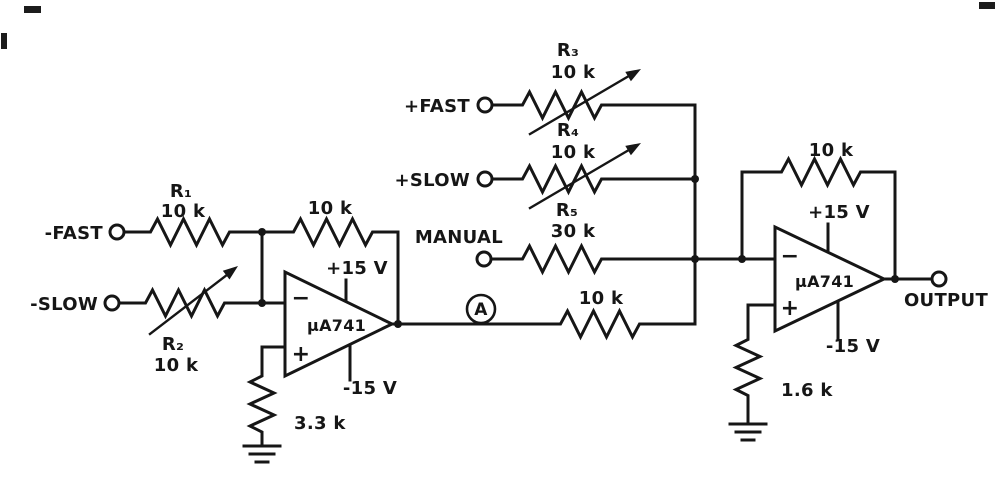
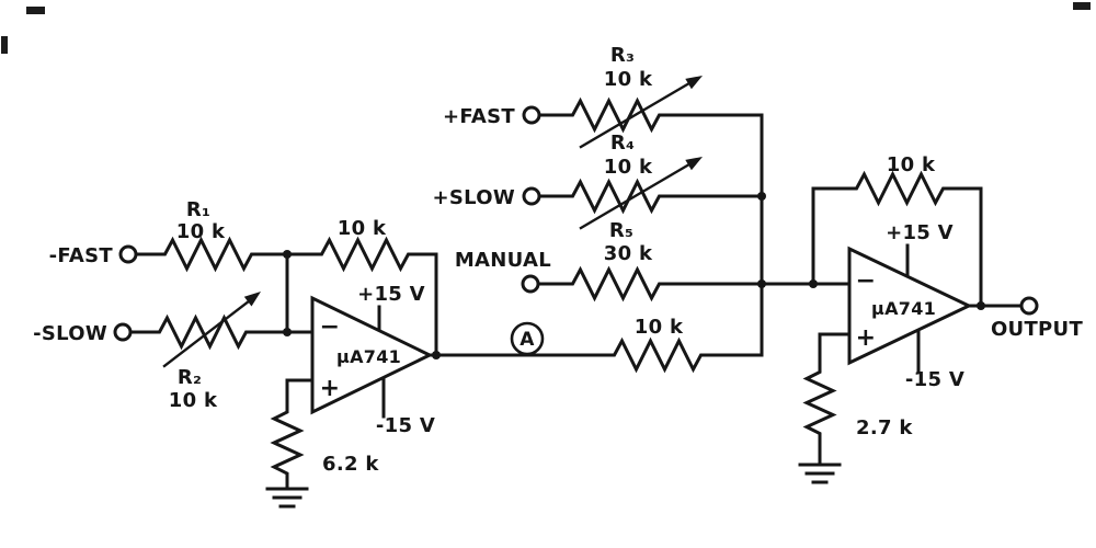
  −
  +
  μA741
  +15 V
  -15 V
  −
  +
  μA741
  +15 V
  -15 V
  A
  -FAST
  -SLOW
  R₁
  10 k
  10 k
  R₂
  10 k
- 3.3 k
+ 6.2 k
  +FAST
  R₃
  10 k
  +SLOW
  R₄
  10 k
  MANUAL
  R₅
  30 k
  10 k
  10 k
- 1.6 k
+ 2.7 k
  OUTPUT
